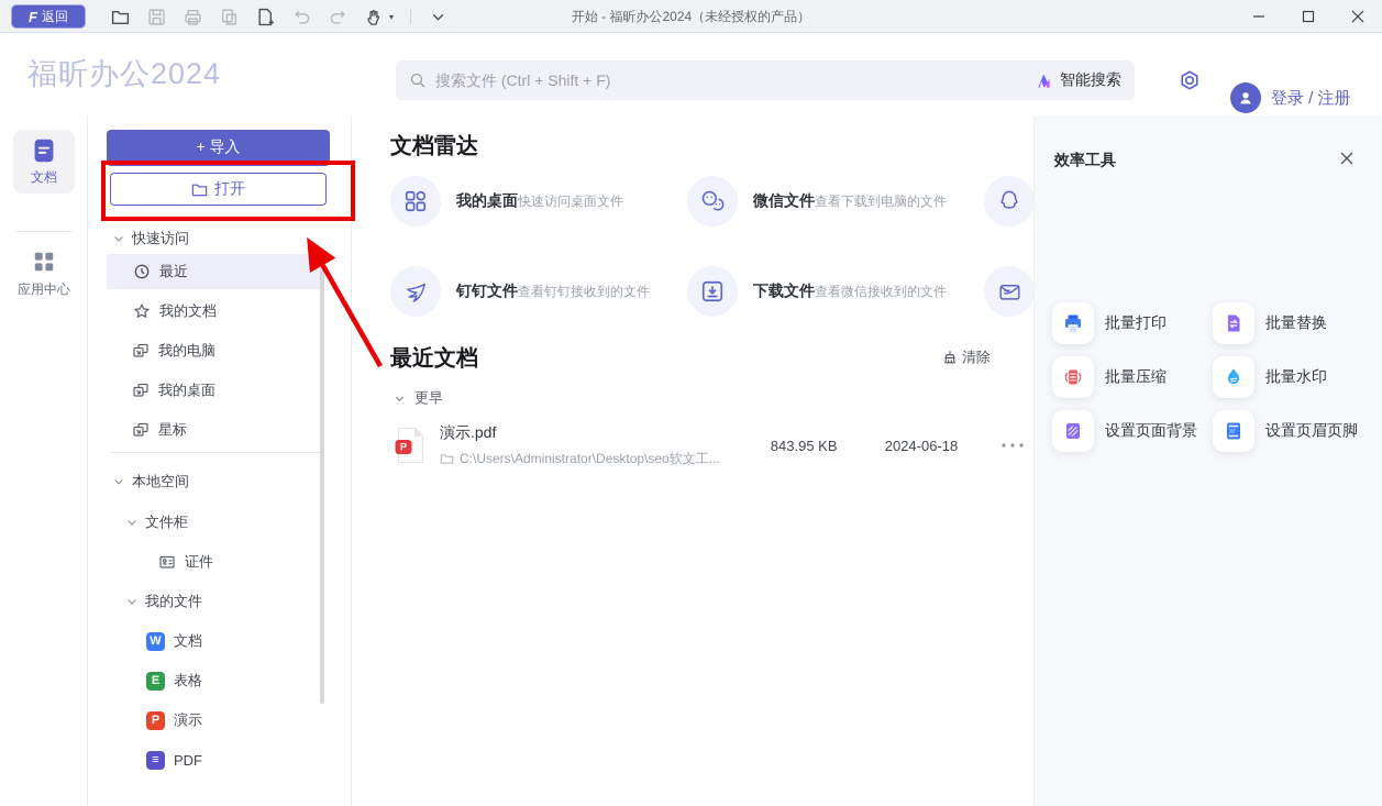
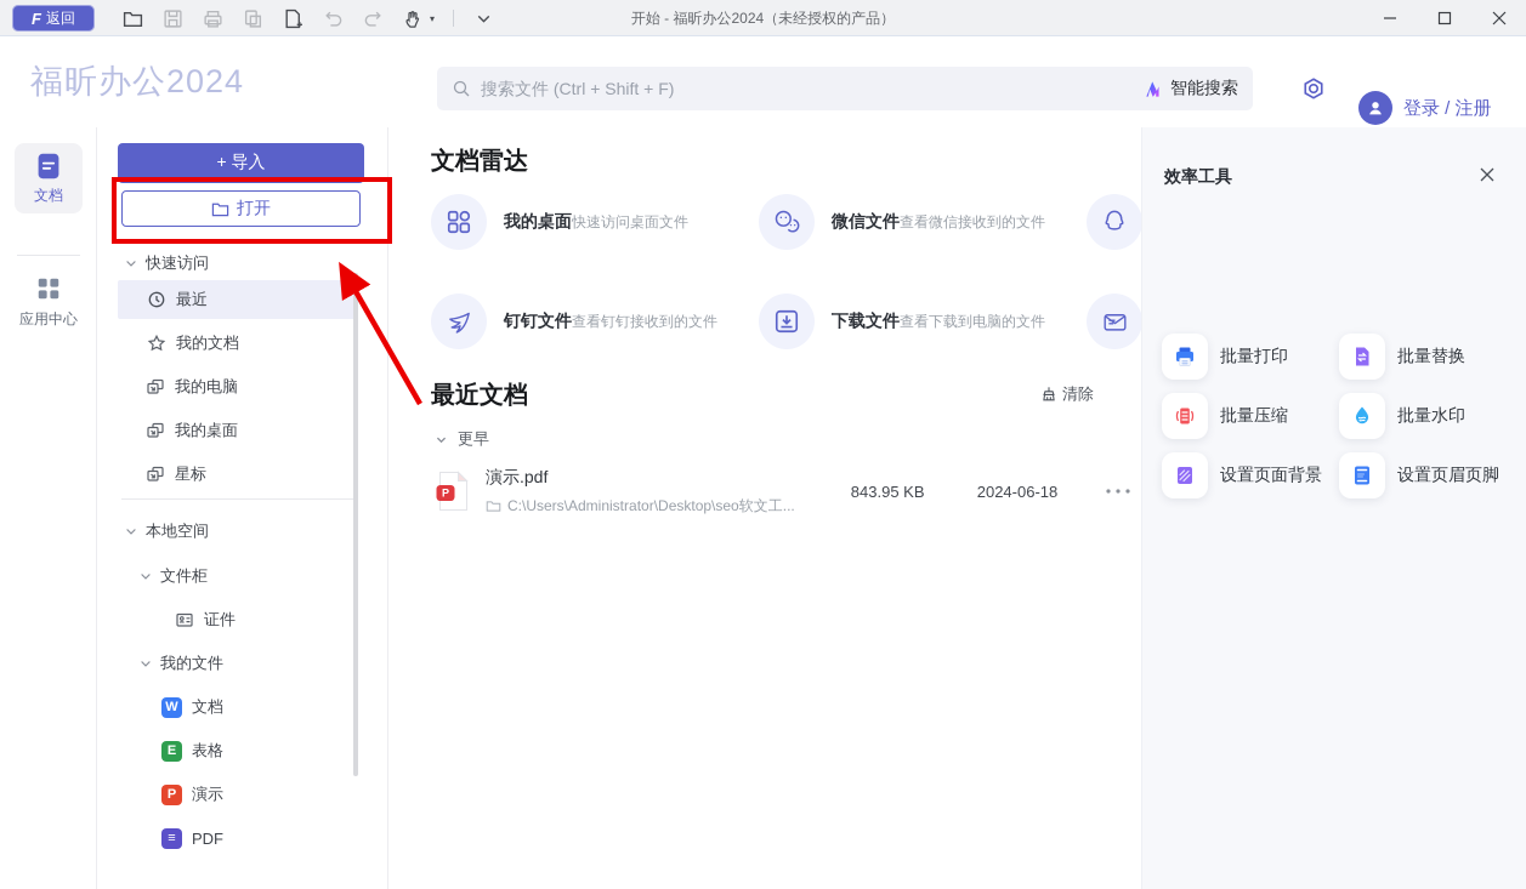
  F
  返回
  ▾
  开始 - 福昕办公2024（未经授权的产品）
  福昕办公2024
  搜索文件 (Ctrl + Shift + F)
  智能搜索
  登录 / 注册
  文档
  应用中心
  + 导入
  打开
  快速访问
  最近
  我的文档
  我的电脑
  我的桌面
  星标
  本地空间
  文件柜
  证件
  我的文件
  W
  文档
  E
  表格
  P
  演示
  ≡
  PDF
  文档雷达
  我的桌面快速访问桌面文件
- 微信文件查看下载到电脑的文件
+ 微信文件查看微信接收到的文件
  钉钉文件查看钉钉接收到的文件
- 下载文件查看微信接收到的文件
+ 下载文件查看下载到电脑的文件
  最近文档
  清除
  更早
  P
  演示.pdf
  C:\Users\Administrator\Desktop\seo软文工...
  843.95 KB
  2024-06-18
  效率工具
  批量打印
  批量替换
  批量压缩
  批量水印
  设置页面背景
  设置页眉页脚
